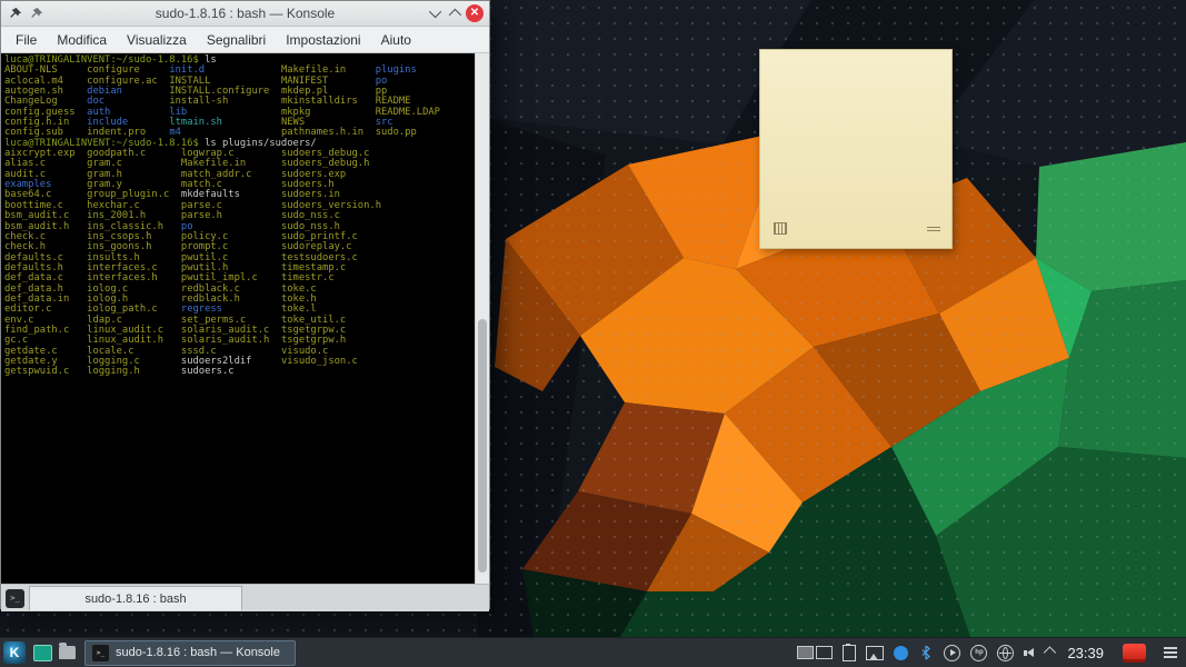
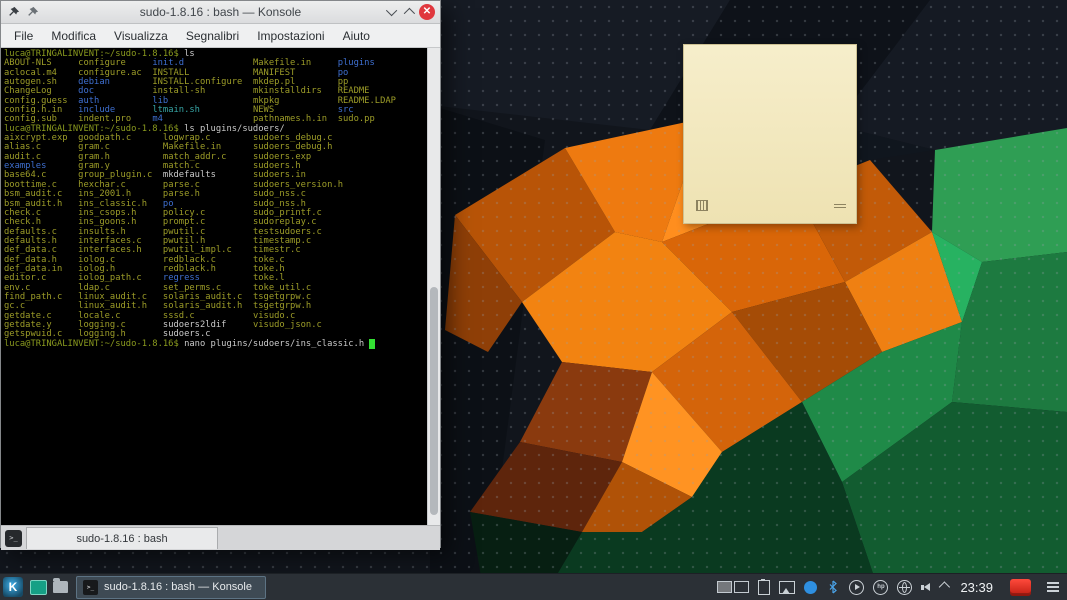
  sudo-1.8.16 : bash — Konsole
  ✕
  File
  Modifica
  Visualizza
  Segnalibri
  Impostazioni
  Aiuto
  luca@TRINGALINVENT:~/sudo-1.8.16$ ls
  ABOUT-NLS configure init.d Makefile.in plugins
  aclocal.m4 configure.ac INSTALL MANIFEST po
  autogen.sh debian INSTALL.configure mkdep.pl pp
  ChangeLog doc install-sh mkinstalldirs README
  config.guess auth lib mkpkg README.LDAP
  config.h.in include ltmain.sh NEWS src
  config.sub indent.pro m4 pathnames.h.in sudo.pp
  luca@TRINGALINVENT:~/sudo-1.8.16$ ls plugins/sudoers/
  aixcrypt.exp goodpath.c logwrap.c sudoers_debug.c
  alias.c gram.c Makefile.in sudoers_debug.h
  audit.c gram.h match_addr.c sudoers.exp
  examples gram.y match.c sudoers.h
  base64.c group_plugin.c mkdefaults sudoers.in
  boottime.c hexchar.c parse.c sudoers_version.h
  bsm_audit.c ins_2001.h parse.h sudo_nss.c
  bsm_audit.h ins_classic.h po sudo_nss.h
  check.c ins_csops.h policy.c sudo_printf.c
  check.h ins_goons.h prompt.c sudoreplay.c
  defaults.c insults.h pwutil.c testsudoers.c
  defaults.h interfaces.c pwutil.h timestamp.c
  def_data.c interfaces.h pwutil_impl.c timestr.c
  def_data.h iolog.c redblack.c toke.c
  def_data.in iolog.h redblack.h toke.h
  editor.c iolog_path.c regress toke.l
  env.c ldap.c set_perms.c toke_util.c
  find_path.c linux_audit.c solaris_audit.c tsgetgrpw.c
  gc.c linux_audit.h solaris_audit.h tsgetgrpw.h
  getdate.c locale.c sssd.c visudo.c
  getdate.y logging.c sudoers2ldif visudo_json.c
  getspwuid.c logging.h sudoers.c
+ luca@TRINGALINVENT:~/sudo-1.8.16$ nano plugins/sudoers/ins_classic.h
  >_
  sudo-1.8.16 : bash
  K
  sudo-1.8.16 : bash — Konsole
  23:39
